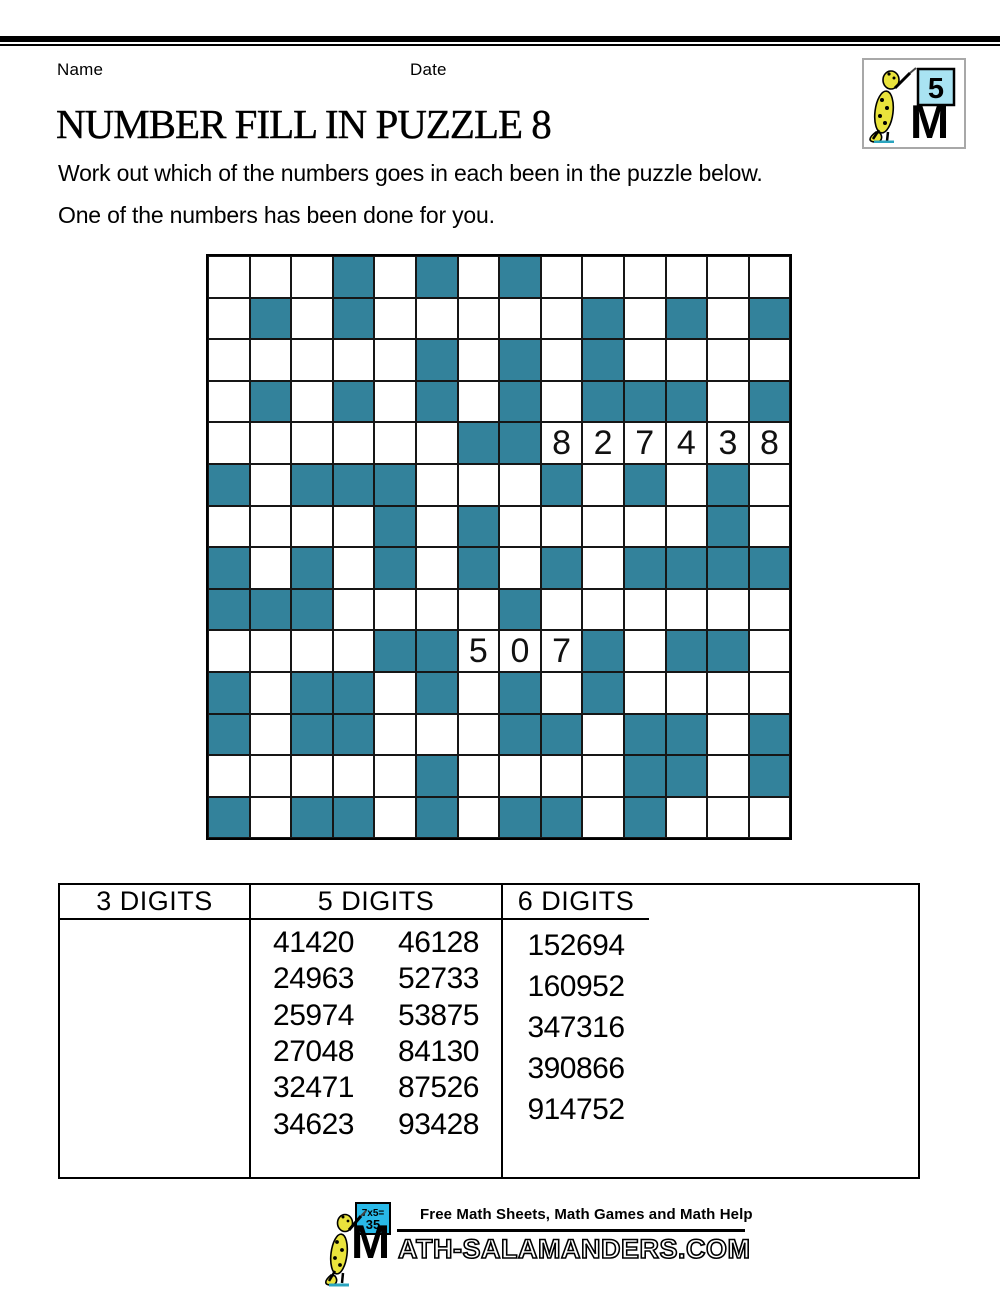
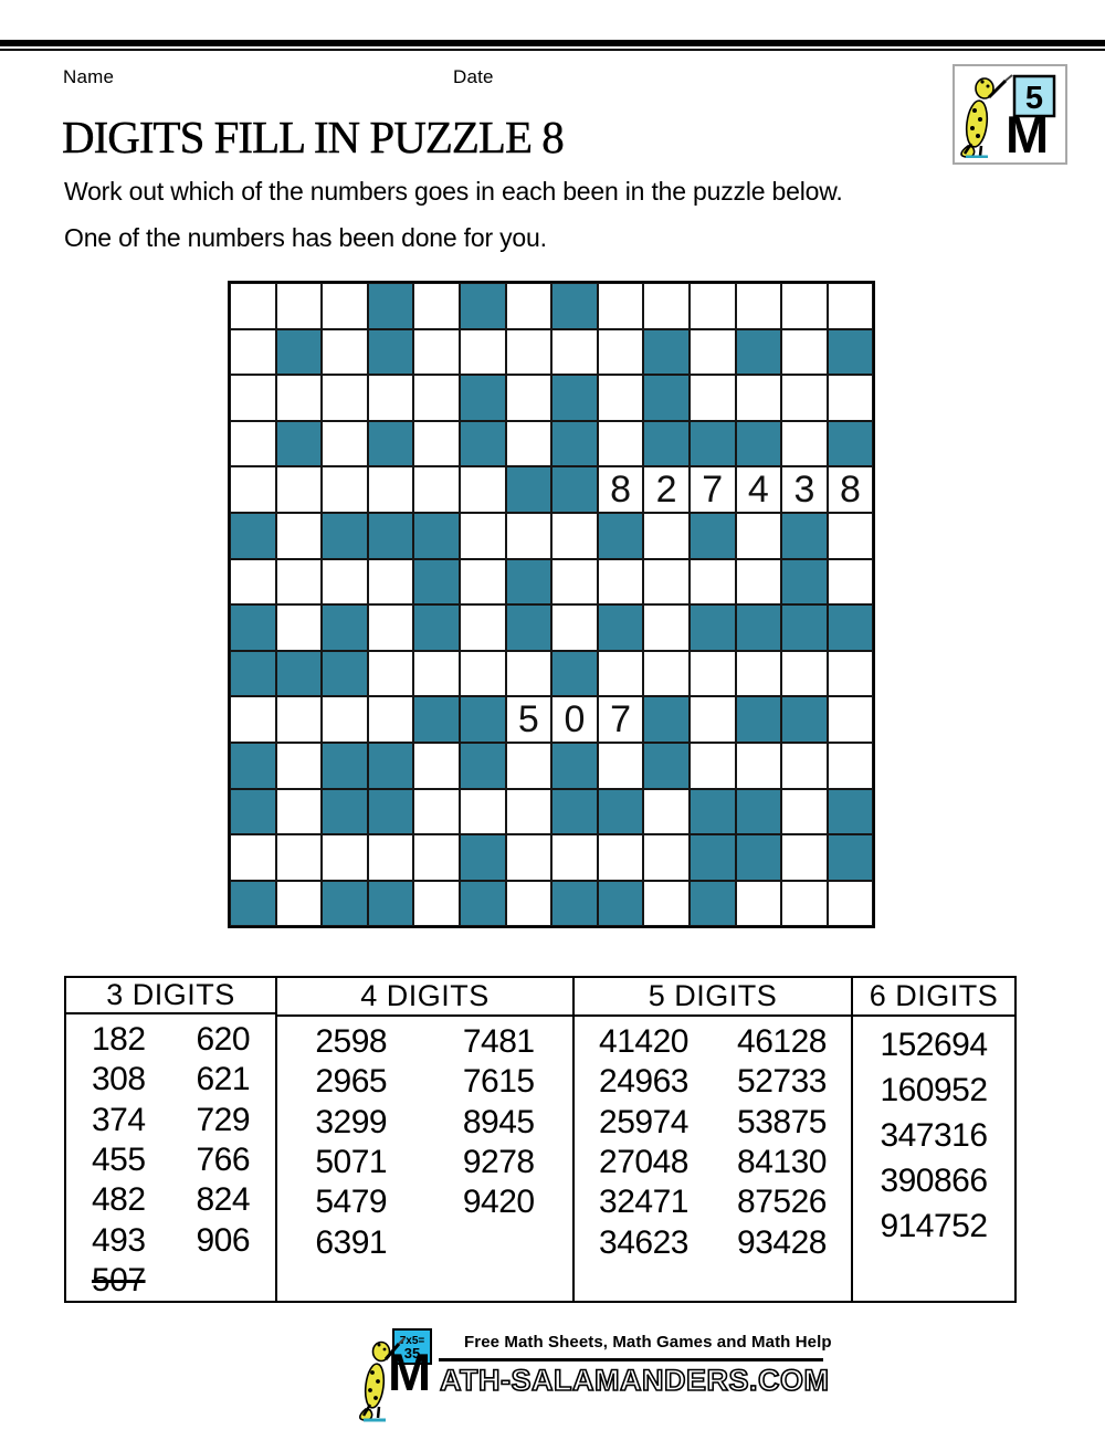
  Name
  Date
  5
  M
- NUMBER FILL IN PUZZLE 8
+ DIGITS FILL IN PUZZLE 8
  Work out which of the numbers goes in each been in the puzzle below.
  One of the numbers has been done for you.
  8
  2
  7
  4
  3
  8
  5
  0
  7
  3 DIGITS
+ 182
+ 620
+ 308
+ 621
+ 374
+ 729
+ 455
+ 766
+ 482
+ 824
+ 493
+ 906
+ 507
+ 4 DIGITS
+ 2598
+ 7481
+ 2965
+ 7615
+ 3299
+ 8945
+ 5071
+ 9278
+ 5479
+ 9420
+ 6391
  5 DIGITS
  41420
  46128
  24963
  52733
  25974
  53875
  27048
  84130
  32471
  87526
  34623
  93428
  6 DIGITS
  152694
  160952
  347316
  390866
  914752
  x5=
  35
  Free Math Sheets, Math Games and Math Help
  M
  ATH-SALAMANDERS.COM
